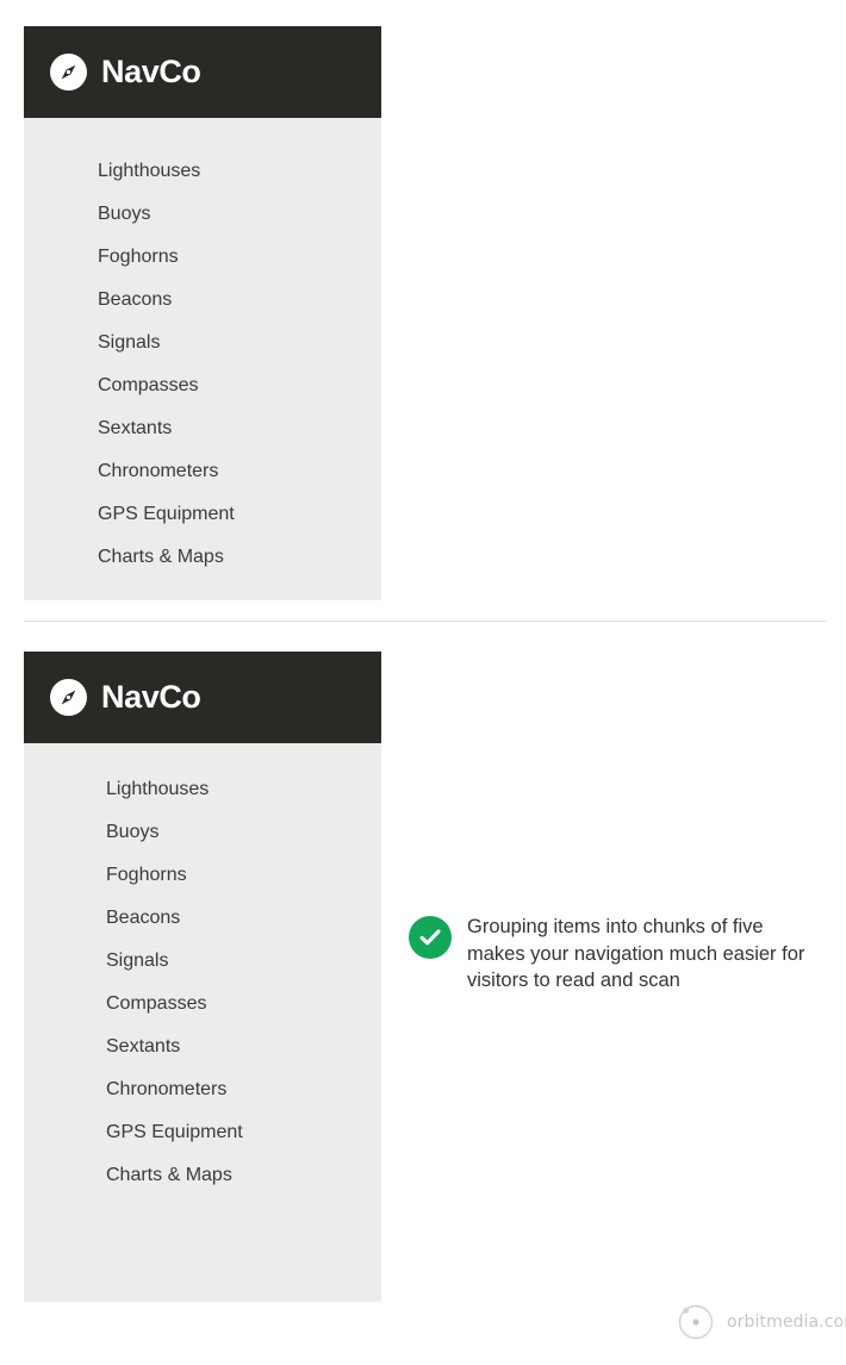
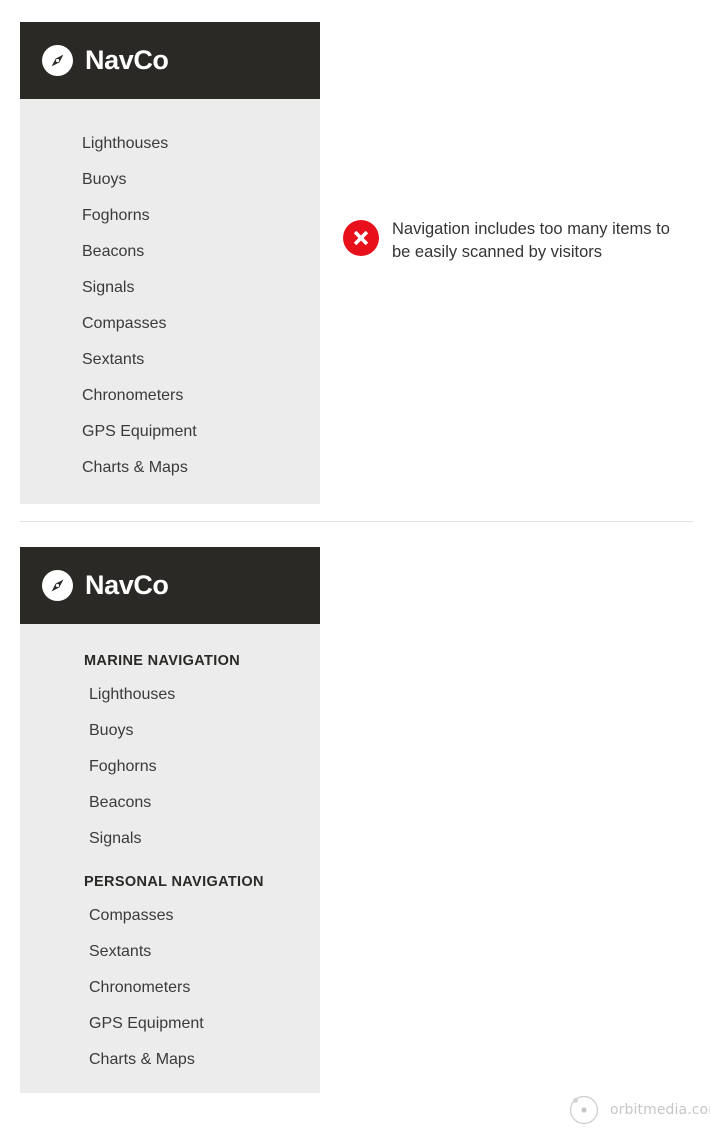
  NavCo
  Lighthouses
  Buoys
  Foghorns
  Beacons
  Signals
  Compasses
  Sextants
  Chronometers
  GPS Equipment
  Charts & Maps
+ Navigation includes too many items to be easily scanned by visitors
  NavCo
+ MARINE NAVIGATION
  Lighthouses
  Buoys
  Foghorns
  Beacons
  Signals
+ PERSONAL NAVIGATION
  Compasses
  Sextants
  Chronometers
  GPS Equipment
  Charts & Maps
- Grouping items into chunks of five makes your navigation much easier for visitors to read and scan
  orbitmedia.co
